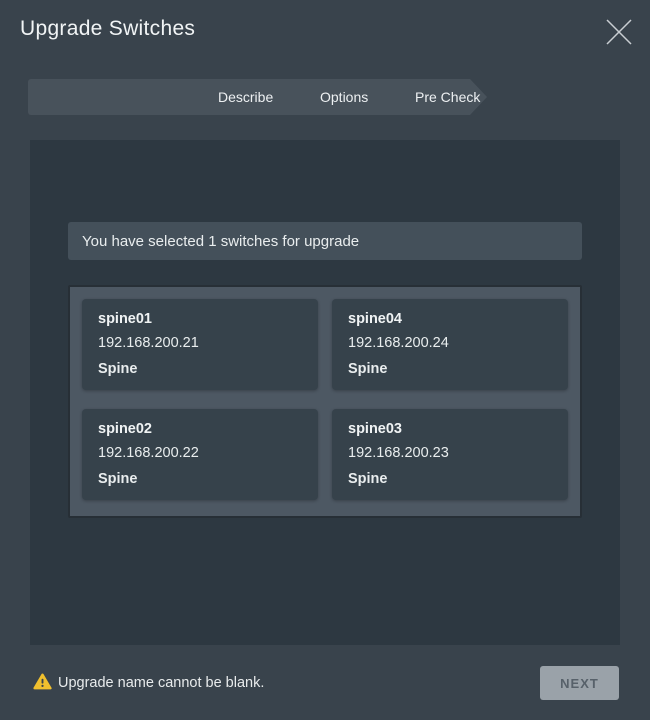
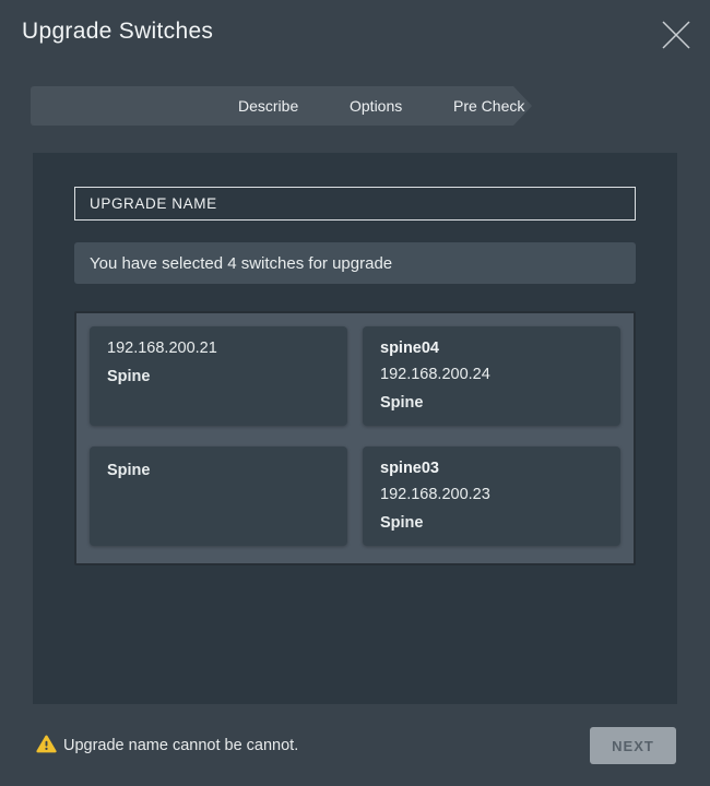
  Upgrade Switches
  Describe
  Options
  Pre Check
+ UPGRADE NAME
- You have selected 1 switches for upgrade
+ You have selected 4 switches for upgrade
- spine01
  192.168.200.21
  Spine
  spine04
  192.168.200.24
  Spine
- spine02
- 192.168.200.22
  Spine
  spine03
  192.168.200.23
  Spine
- Upgrade name cannot be blank.
+ Upgrade name cannot be cannot.
  NEXT
